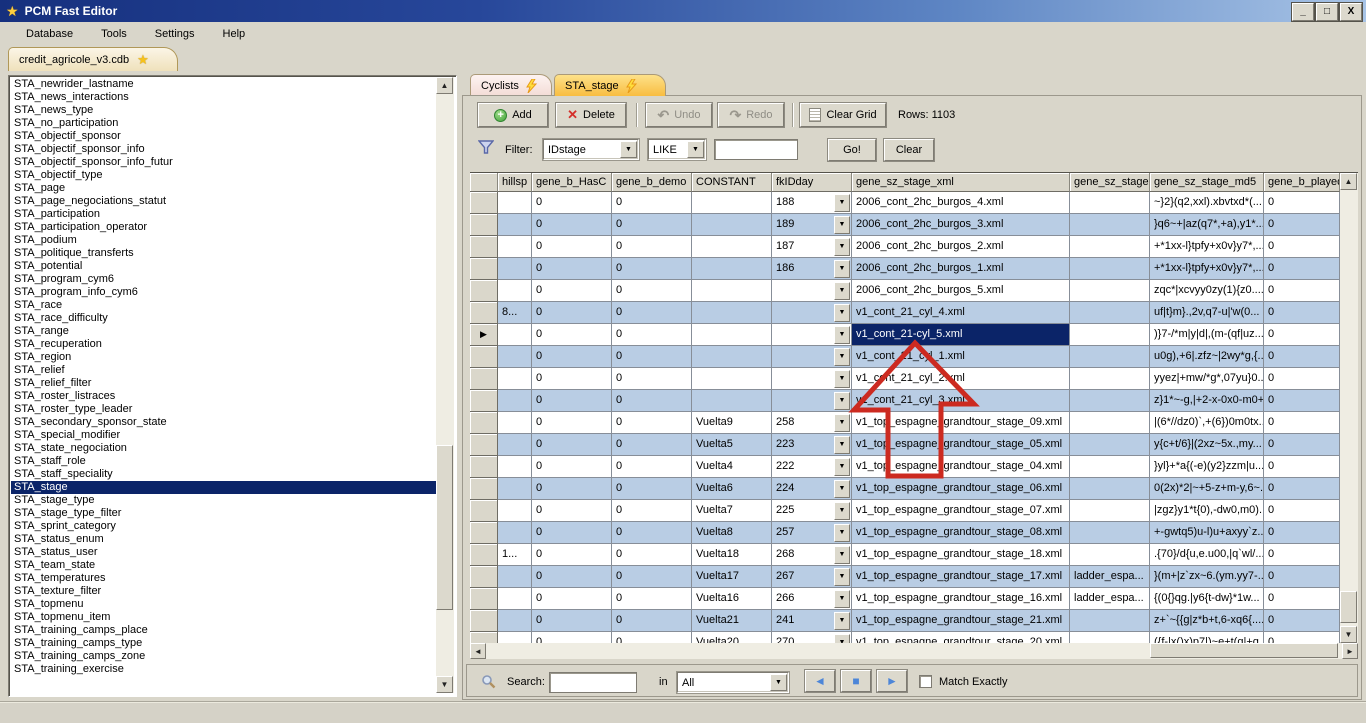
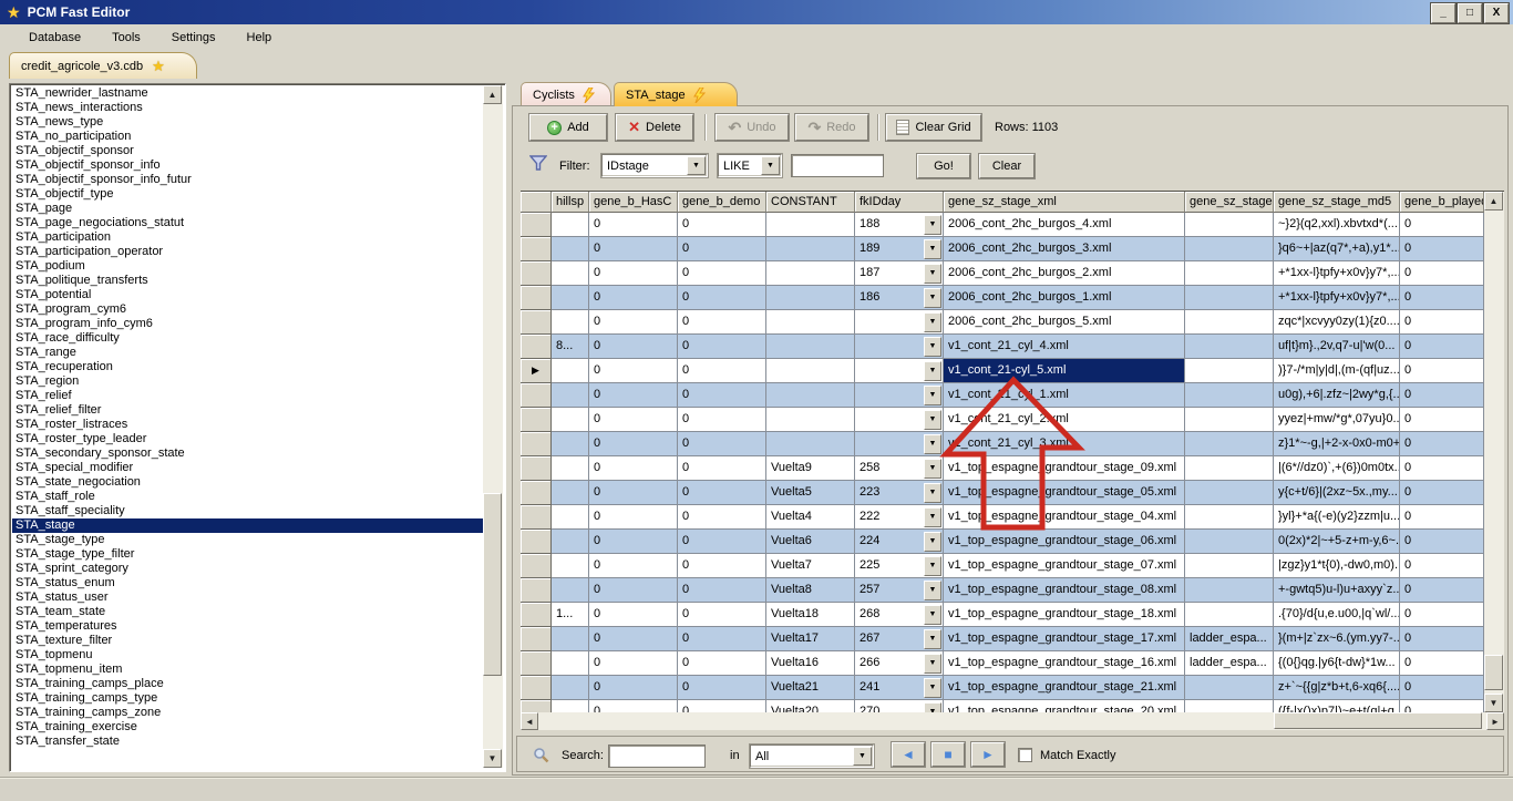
  ★
  PCM Fast Editor
  _
  □
  X
  Database
  Tools
  Settings
  Help
  credit_agricole_v3.cdb
  ★
  STA_newrider_lastname
  STA_news_interactions
  STA_news_type
  STA_no_participation
  STA_objectif_sponsor
  STA_objectif_sponsor_info
  STA_objectif_sponsor_info_futur
  STA_objectif_type
  STA_page
  STA_page_negociations_statut
  STA_participation
  STA_participation_operator
  STA_podium
  STA_politique_transferts
  STA_potential
  STA_program_cym6
  STA_program_info_cym6
- STA_race
  STA_race_difficulty
  STA_range
  STA_recuperation
  STA_region
  STA_relief
  STA_relief_filter
  STA_roster_listraces
  STA_roster_type_leader
  STA_secondary_sponsor_state
  STA_special_modifier
  STA_state_negociation
  STA_staff_role
  STA_staff_speciality
  STA_stage
  STA_stage_type
  STA_stage_type_filter
  STA_sprint_category
  STA_status_enum
  STA_status_user
  STA_team_state
  STA_temperatures
  STA_texture_filter
  STA_topmenu
  STA_topmenu_item
  STA_training_camps_place
  STA_training_camps_type
  STA_training_camps_zone
  STA_training_exercise
+ STA_transfer_state
  ▲
  ▼
  Cyclists
  STA_stage
  +
  Add
  ✕
  Delete
  ↶
  Undo
  ↷
  Redo
  Clear Grid
  Rows: 1103
  Filter:
  IDstage
  LIKE
  Go!
  Clear
  hillsp
  gene_b_HasC
  gene_b_demo
  CONSTANT
  fkIDday
  gene_sz_stage_xml
  gene_sz_stage
  gene_sz_stage_md5
  gene_b_playe
  0
  0
  188
  2006_cont_2hc_burgos_4.xml
  ~}2}(q2,xxl).xbvtxd*(...
  0
  0
  0
  189
  2006_cont_2hc_burgos_3.xml
  }q6~+|az(q7*,+a),y1*...
  0
  0
  0
  187
  2006_cont_2hc_burgos_2.xml
  +*1xx-l}tpfy+x0v}y7*,...
  0
  0
  0
  186
  2006_cont_2hc_burgos_1.xml
  +*1xx-l}tpfy+x0v}y7*,...
  0
  0
  0
  2006_cont_2hc_burgos_5.xml
  zqc*|xcvyy0zy(1){z0....
  0
  8...
  0
  0
  v1_cont_21_cyl_4.xml
  uf|t}m}.,2v,q7-u|'w(0...
  0
  ▶
  0
  0
  v1_cont_21-cyl_5.xml
  )}7-/*m|y|d|,(m-(qf|uz...
  0
  0
  0
  v1_cont_1_cl_1.xml
  u0g),+6|.zfz~|2wy*g,{..
  0
  0
  0
  v1_cnt_21_cyl_2ml
  yyez|+mw/*g*,07yu}0..
  0
  0
  0
  v_cont_21_cyl_3.xml
  z}1*~-g,|+2-x-0x0-m0+
  0
  0
  0
  Vuelta9
  258
  v1_to_espagnegrandtour_stage_09.xml
  |(6*//dz0)`,+(6})0m0tx..
  0
  0
  0
  Vuelta5
  223
  v1_to_espagnegrandtour_stage_05.xml
  y{c+t/6}|(2xz~5x.,my...
  0
  0
  0
  Vuelta4
  222
  v1_to_espagnegrandtour_stage_04.xml
  }yl}+*a{(-e)(y2}zzm|u...
  0
  0
  0
  Vuelta6
  224
  v1_top_espagne_grandtour_stage_06.xml
  0(2x)*2|~+5-z+m-y,6~.
  0
  0
  0
  Vuelta7
  225
  v1_top_espagne_grandtour_stage_07.xml
  |zgz}y1*t{0),-dw0,m0)..
  0
  0
  0
  Vuelta8
  257
  v1_top_espagne_grandtour_stage_08.xml
  +-gwtq5)u-l)u+axyy`z..
  0
  1...
  0
  0
  Vuelta18
  268
  v1_top_espagne_grandtour_stage_18.xml
  .{70}/d{u,e.u00,|q`wl/...
  0
  0
  0
  Vuelta17
  267
  v1_top_espagne_grandtour_stage_17.xml
  ladder_espa...
  }(m+|z`zx~6.(ym.yy7-..
  0
  0
  0
  Vuelta16
  266
  v1_top_espagne_grandtour_stage_16.xml
  ladder_espa...
  {(0{}qg.|y6{t-dw}*1w...
  0
  0
  0
  Vuelta21
  241
  v1_top_espagne_grandtour_stage_21.xml
  z+`~{{g|z*b+t,6-xq6{....
  0
  0
  0
  Vuelta20
  270
  v1_top_espagne_grandtour_stage_20.xml
  ({f-|x()x)p7|)~e+t(q|+q..
  0
  ▲
  ▼
  ◄
  ►
  Search:
  in
  All
  ◄
  ■
  ►
  Match Exactly
